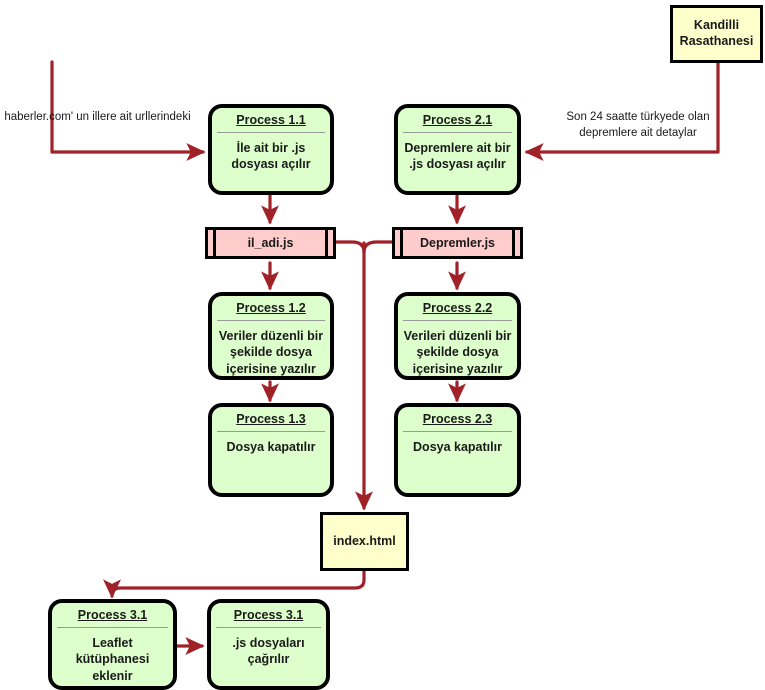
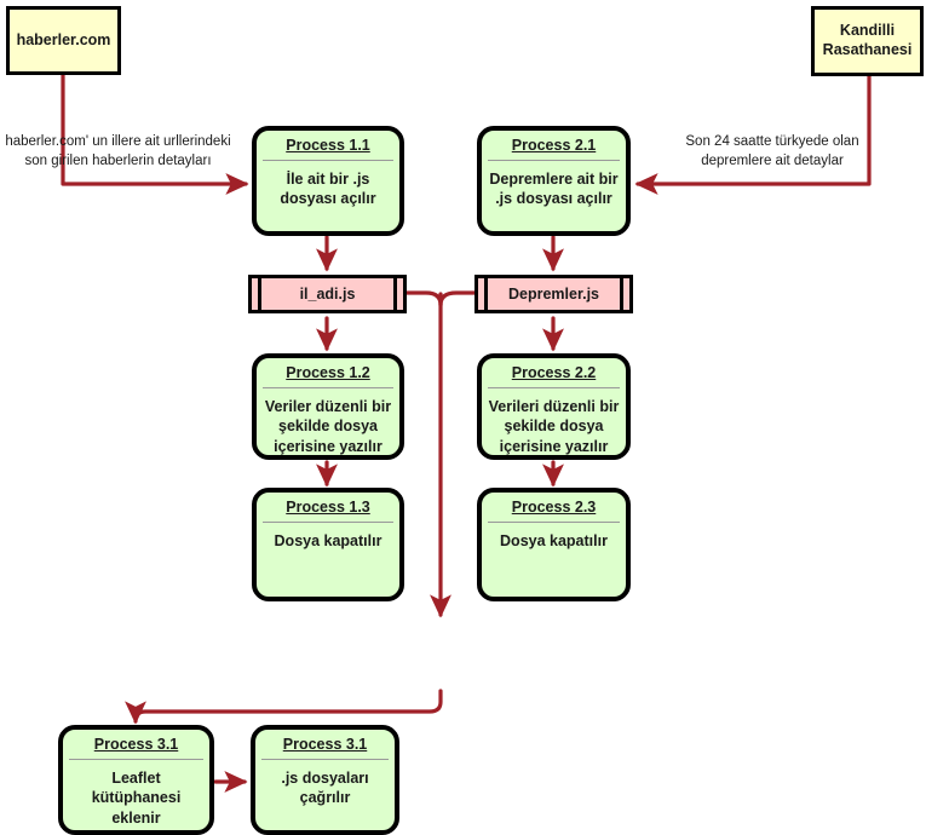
+ haberler.com
  Kandilli
  Rasathanesi
  haberler.com' un illere ait urllerindeki
+ son girilen haberlerin detayları
  Son 24 saatte türkyede olan
  depremlere ait detaylar
  Process 1.1
  İle ait bir .js
  dosyası açılır
  Process 2.1
  Depremlere ait bir
  .js dosyası açılır
  il_adi.js
  Depremler.js
  Process 1.2
  Veriler düzenli bir
  şekilde dosya
  içerisine yazılır
  Process 2.2
  Verileri düzenli bir
  şekilde dosya
  içerisine yazılır
  Process 1.3
  Dosya kapatılır
  Process 2.3
  Dosya kapatılır
- index.html
  Process 3.1
  Leaflet kütüphanesi
  eklenir
  Process 3.1
  .js dosyaları
  çağrılır
